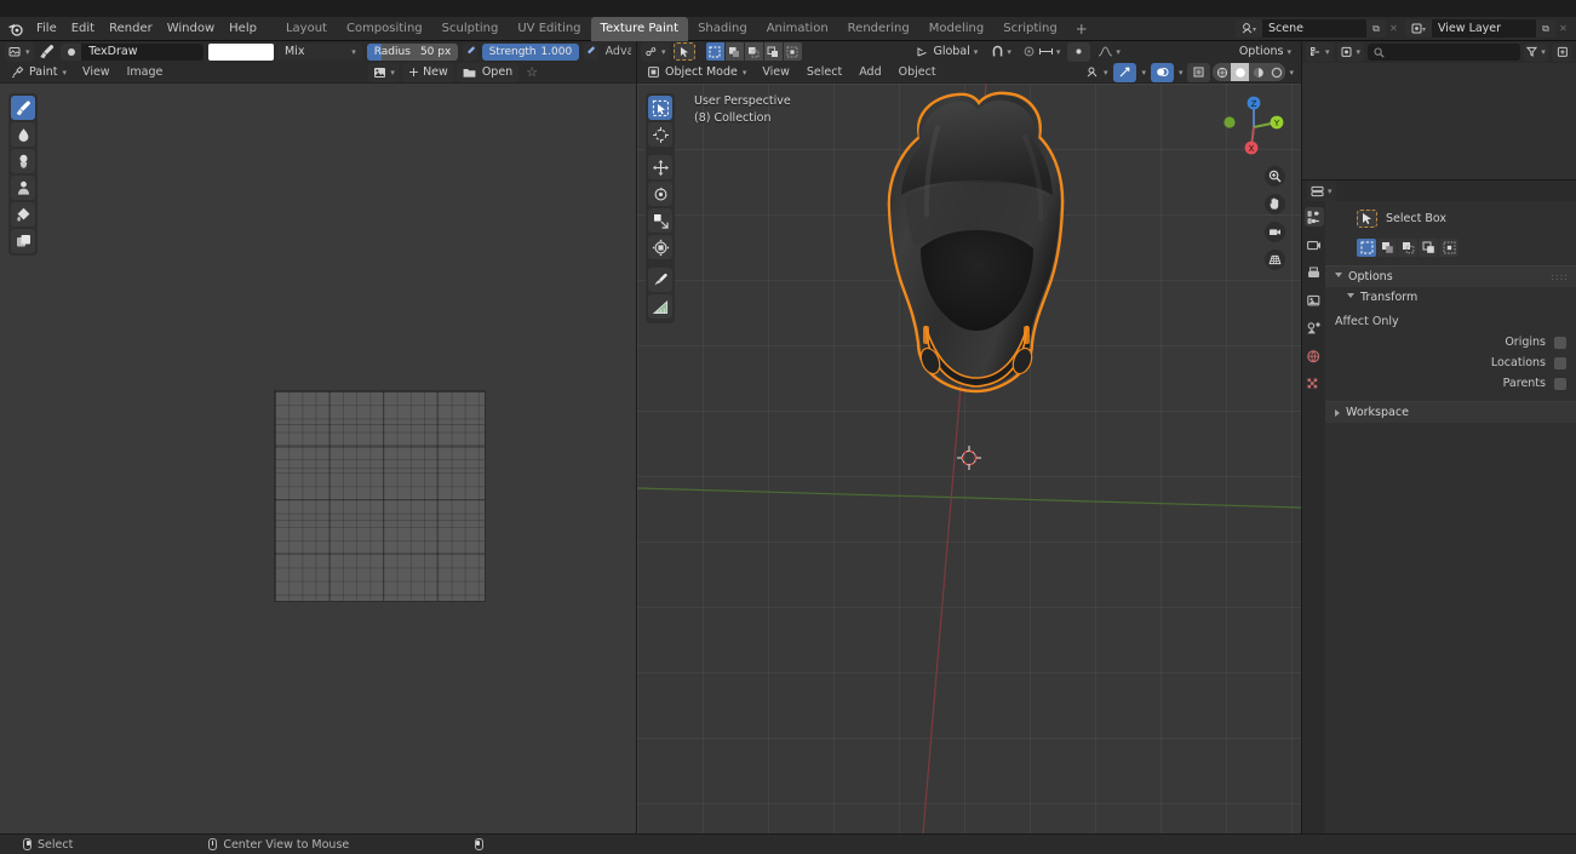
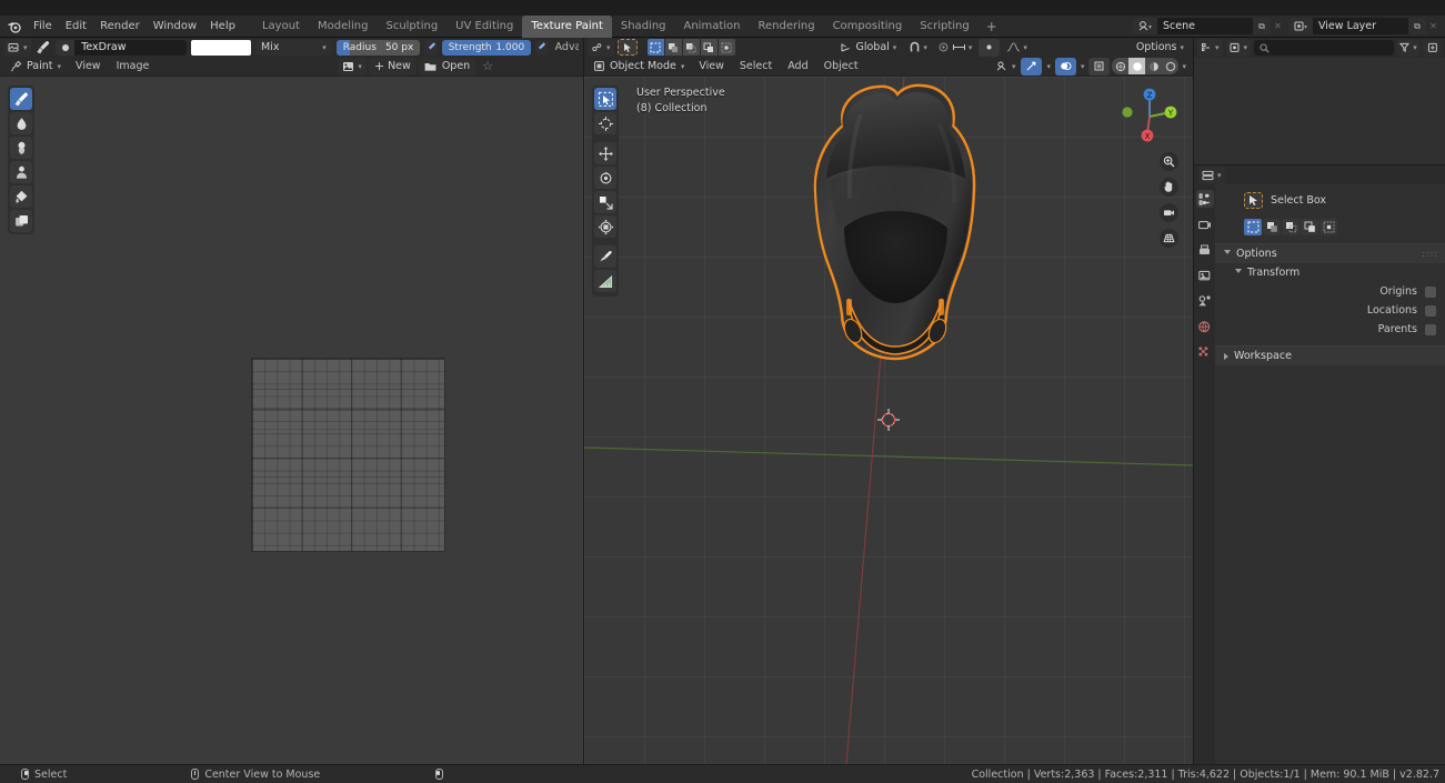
  File
  Edit
  Render
  Window
  Help
  Layout
- Compositing
+ Modeling
  Sculpting
  UV Editing
  Texture Paint
  Shading
  Animation
  Rendering
- Modeling
+ Compositing
  Scripting
  +
  Scene
  ⧉
  ✕
  View Layer
  ⧉
  ✕
  ▾
  TexDraw
  Mix
  ▾
  Radius
  50 px
  Strength
  1.000
  Adva
  Paint
  ▾
  View
  Image
  ▾
  +
  New
  Open
  ☆
  ▾
  Global
  ▾
  ▾
  ▾
  ▾
  Options
  ▾
  Object Mode
  ▾
  View
  Select
  Add
  Object
  ▾
  ▾
  ▾
  ▾
  User Perspective
  (8) Collection
  Y
  Z
  X
  ▾
  ▾
  ▾
  ▾
  Select Box
  Options
  ::::
  Transform
- Affect Only
  Origins
  Locations
  Parents
  Workspace
  Select
  Center View to Mouse
+ Collection | Verts:2,363 | Faces:2,311 | Tris:4,622 | Objects:1/1 | Mem: 90.1 MiB | v2.82.7
